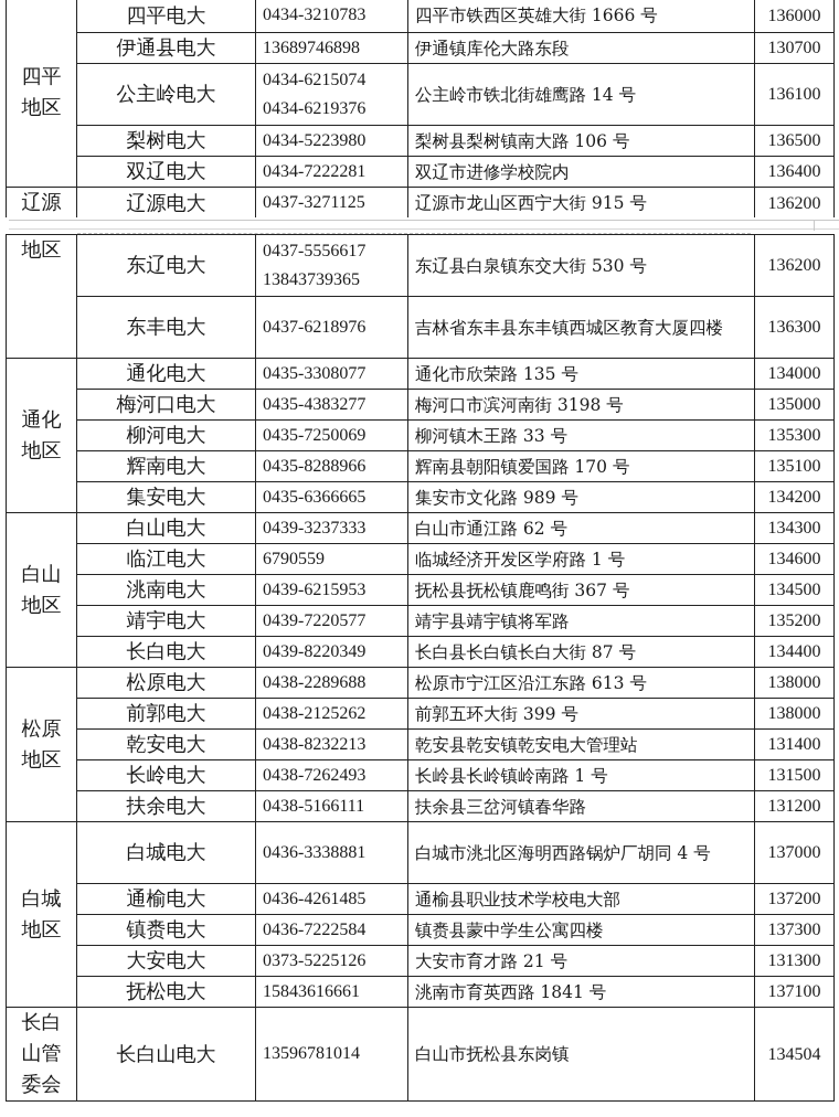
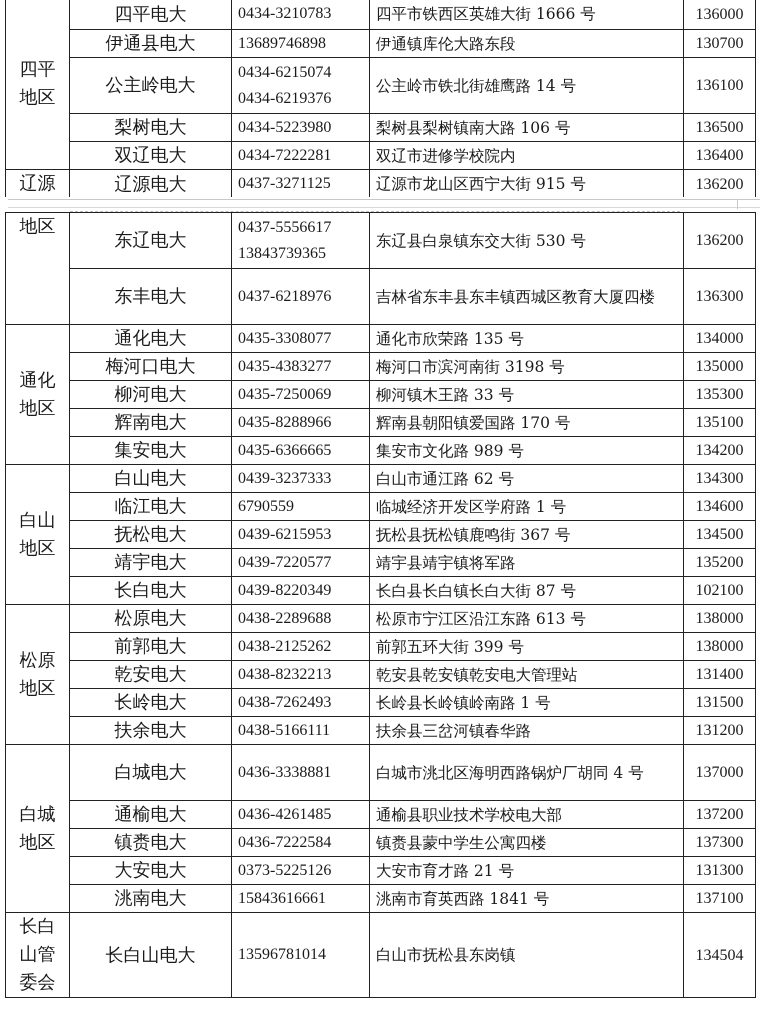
  四平 地区	四平电大	0434-3210783	四平市铁西区英雄大街 1666 号	136000
  伊通县电大	13689746898	伊通镇库伦大路东段	130700
  公主岭电大	0434-6215074 0434-6219376	公主岭市铁北街雄鹰路 14 号	136100
  梨树电大	0434-5223980	梨树县梨树镇南大路 106 号	136500
  双辽电大	0434-7222281	双辽市进修学校院内	136400
  辽源	辽源电大	0437-3271125	辽源市龙山区西宁大街 915 号	136200
  地区	东辽电大	0437-5556617 13843739365	东辽县白泉镇东交大街 530 号	136200
  东丰电大	0437-6218976	吉林省东丰县东丰镇西城区教育大厦四楼	136300
  通化 地区	通化电大	0435-3308077	通化市欣荣路 135 号	134000
  梅河口电大	0435-4383277	梅河口市滨河南街 3198 号	135000
  柳河电大	0435-7250069	柳河镇木王路 33 号	135300
  辉南电大	0435-8288966	辉南县朝阳镇爱国路 170 号	135100
  集安电大	0435-6366665	集安市文化路 989 号	134200
  白山 地区	白山电大	0439-3237333	白山市通江路 62 号	134300
  临江电大	6790559	临城经济开发区学府路 1 号	134600
- 洮南电大	0439-6215953	抚松县抚松镇鹿鸣街 367 号	134500
+ 抚松电大	0439-6215953	抚松县抚松镇鹿鸣街 367 号	134500
  靖宇电大	0439-7220577	靖宇县靖宇镇将军路	135200
- 长白电大	0439-8220349	长白县长白镇长白大街 87 号	134400
+ 长白电大	0439-8220349	长白县长白镇长白大街 87 号	102100
  松原 地区	松原电大	0438-2289688	松原市宁江区沿江东路 613 号	138000
  前郭电大	0438-2125262	前郭五环大街 399 号	138000
  乾安电大	0438-8232213	乾安县乾安镇乾安电大管理站	131400
  长岭电大	0438-7262493	长岭县长岭镇岭南路 1 号	131500
  扶余电大	0438-5166111	扶余县三岔河镇春华路	131200
  白城 地区	白城电大	0436-3338881	白城市洮北区海明西路锅炉厂胡同 4 号	137000
  通榆电大	0436-4261485	通榆县职业技术学校电大部	137200
  镇赉电大	0436-7222584	镇赉县蒙中学生公寓四楼	137300
  大安电大	0373-5225126	大安市育才路 21 号	131300
- 抚松电大	15843616661	洮南市育英西路 1841 号	137100
+ 洮南电大	15843616661	洮南市育英西路 1841 号	137100
  长白 山管 委会	长白山电大	13596781014	白山市抚松县东岗镇	134504
